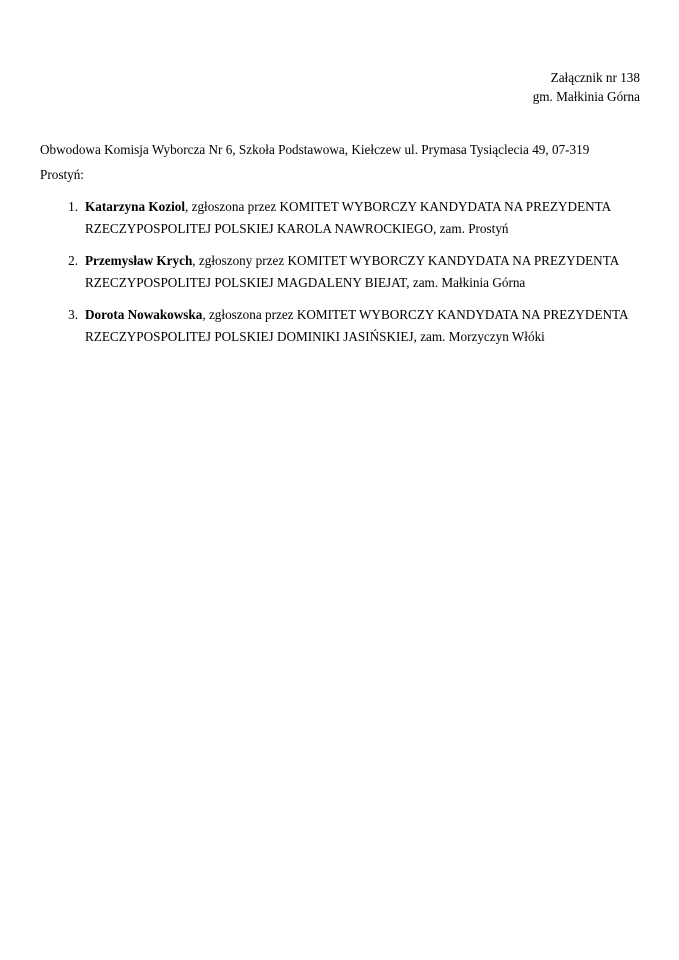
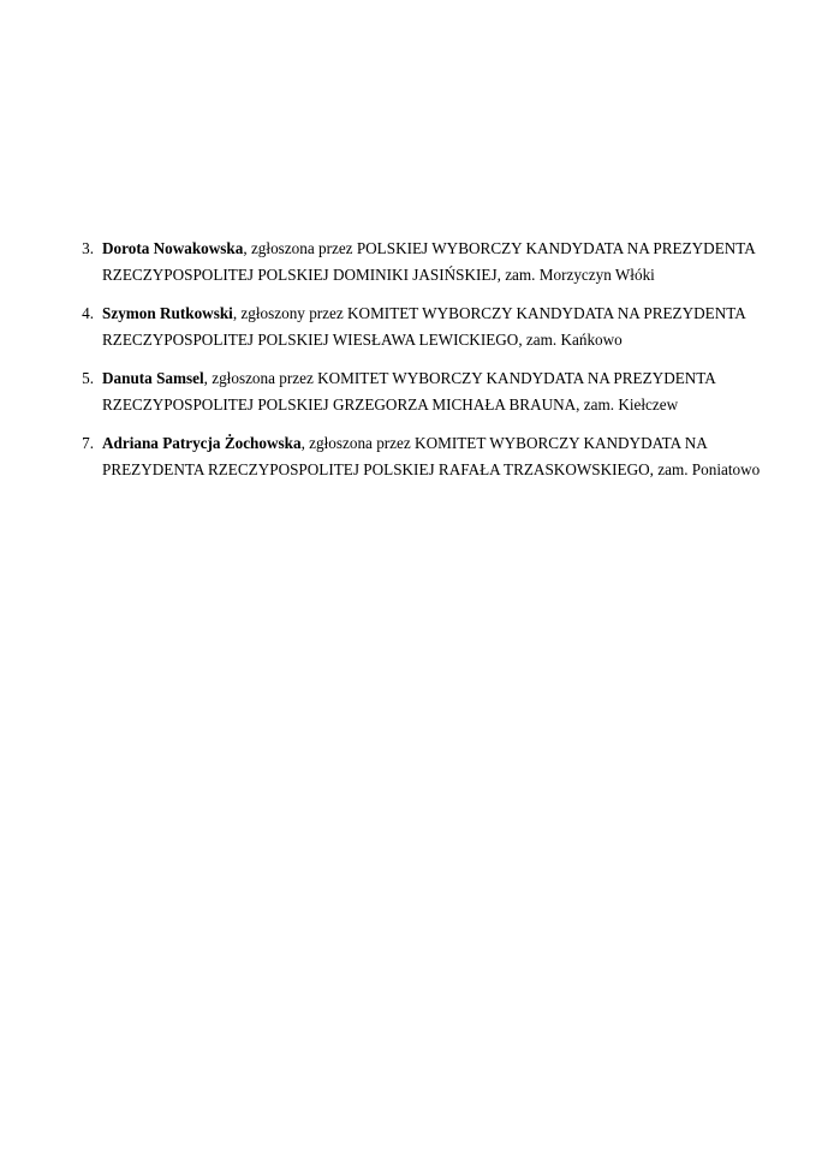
- Załącznik nr 138
- gm. Małkinia Górna
- Obwodowa Komisja Wyborcza Nr 6, Szkoła Podstawowa, Kiełczew ul. Prymasa Tysiąclecia 49, 07-319 Prostyń:
- 1.
- Katarzyna Koziol, zgłoszona przez KOMITET WYBORCZY KANDYDATA NA PREZYDENTA RZECZYPOSPOLITEJ POLSKIEJ KAROLA NAWROCKIEGO, zam. Prostyń
- 2.
- Przemysław Krych, zgłoszony przez KOMITET WYBORCZY KANDYDATA NA PREZYDENTA RZECZYPOSPOLITEJ POLSKIEJ MAGDALENY BIEJAT, zam. Małkinia Górna
  3.
- Dorota Nowakowska, zgłoszona przez KOMITET WYBORCZY KANDYDATA NA PREZYDENTA RZECZYPOSPOLITEJ POLSKIEJ DOMINIKI JASIŃSKIEJ, zam. Morzyczyn Włóki
+ Dorota Nowakowska, zgłoszona przez POLSKIEJ WYBORCZY KANDYDATA NA PREZYDENTA RZECZYPOSPOLITEJ POLSKIEJ DOMINIKI JASIŃSKIEJ, zam. Morzyczyn Włóki
+ 4.
+ Szymon Rutkowski, zgłoszony przez KOMITET WYBORCZY KANDYDATA NA PREZYDENTA RZECZYPOSPOLITEJ POLSKIEJ WIESŁAWA LEWICKIEGO, zam. Kańkowo
+ 5.
+ Danuta Samsel, zgłoszona przez KOMITET WYBORCZY KANDYDATA NA PREZYDENTA RZECZYPOSPOLITEJ POLSKIEJ GRZEGORZA MICHAŁA BRAUNA, zam. Kiełczew
+ 7.
+ Adriana Patrycja Żochowska, zgłoszona przez KOMITET WYBORCZY KANDYDATA NA PREZYDENTA RZECZYPOSPOLITEJ POLSKIEJ RAFAŁA TRZASKOWSKIEGO, zam. Poniatowo
